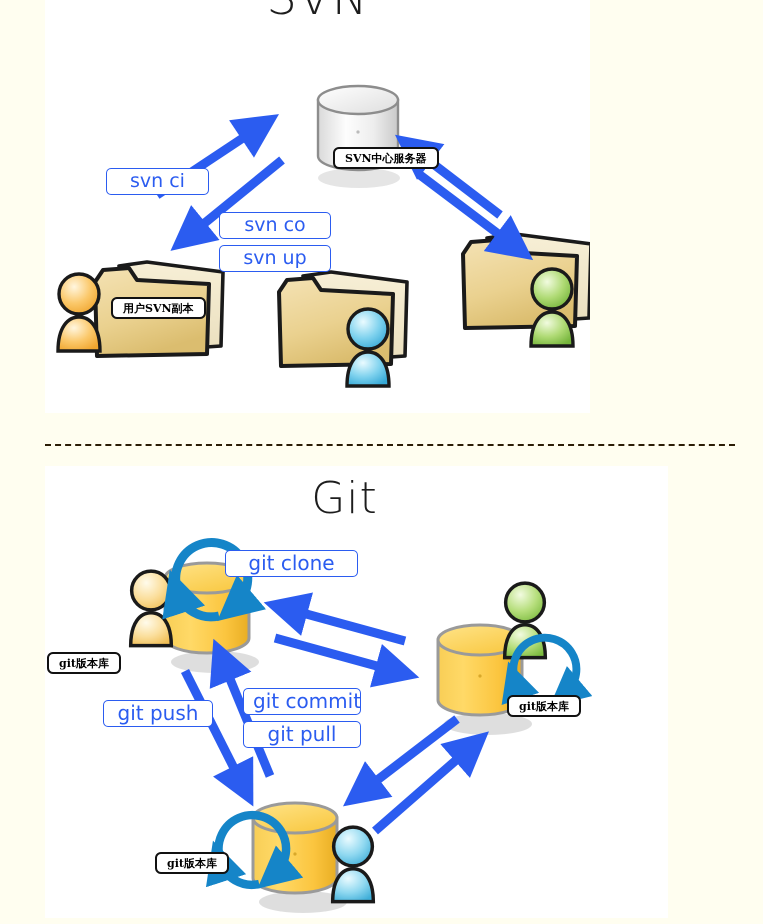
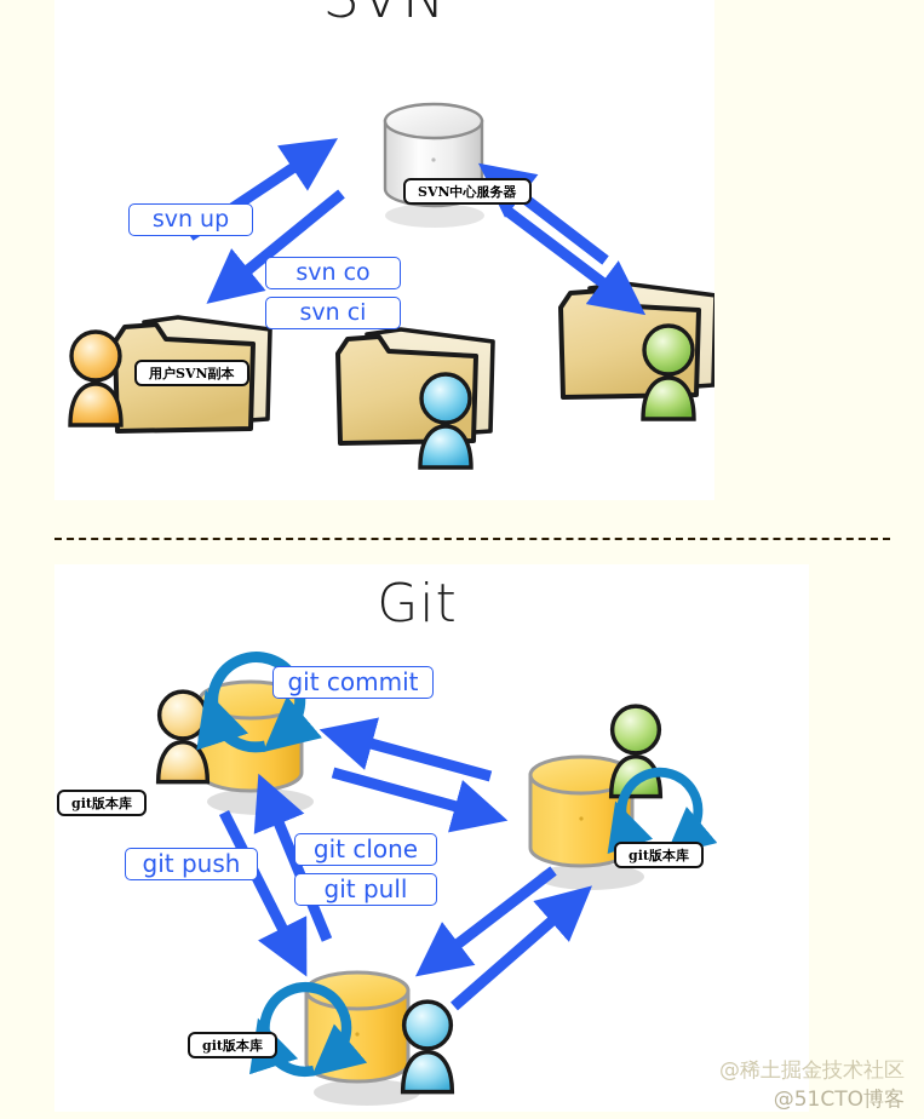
  SVN中心服务器
- svn ci
+ svn up
  svn co
- svn up
+ svn ci
  用户SVN副本
  Git
  git版本库
- git clone
+ git commit
  git push
- git commit
+ git clone
  git pull
  git版本库
  git版本库
+ @稀土掘金技术社区
+ @51CTO博客
